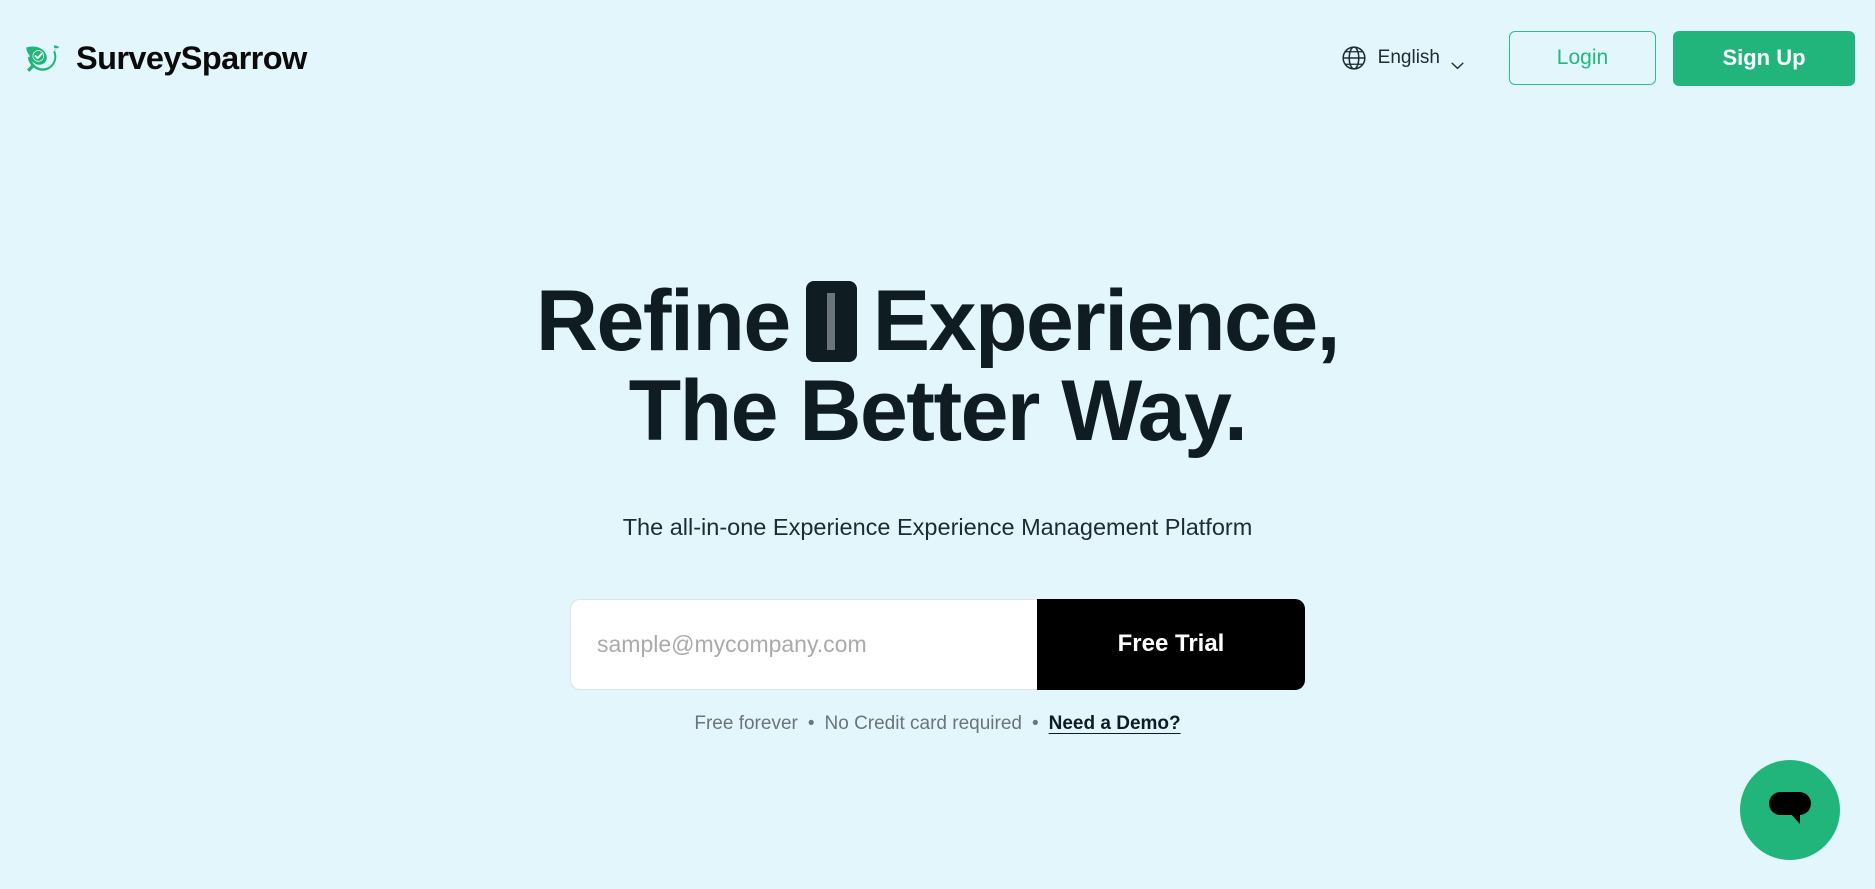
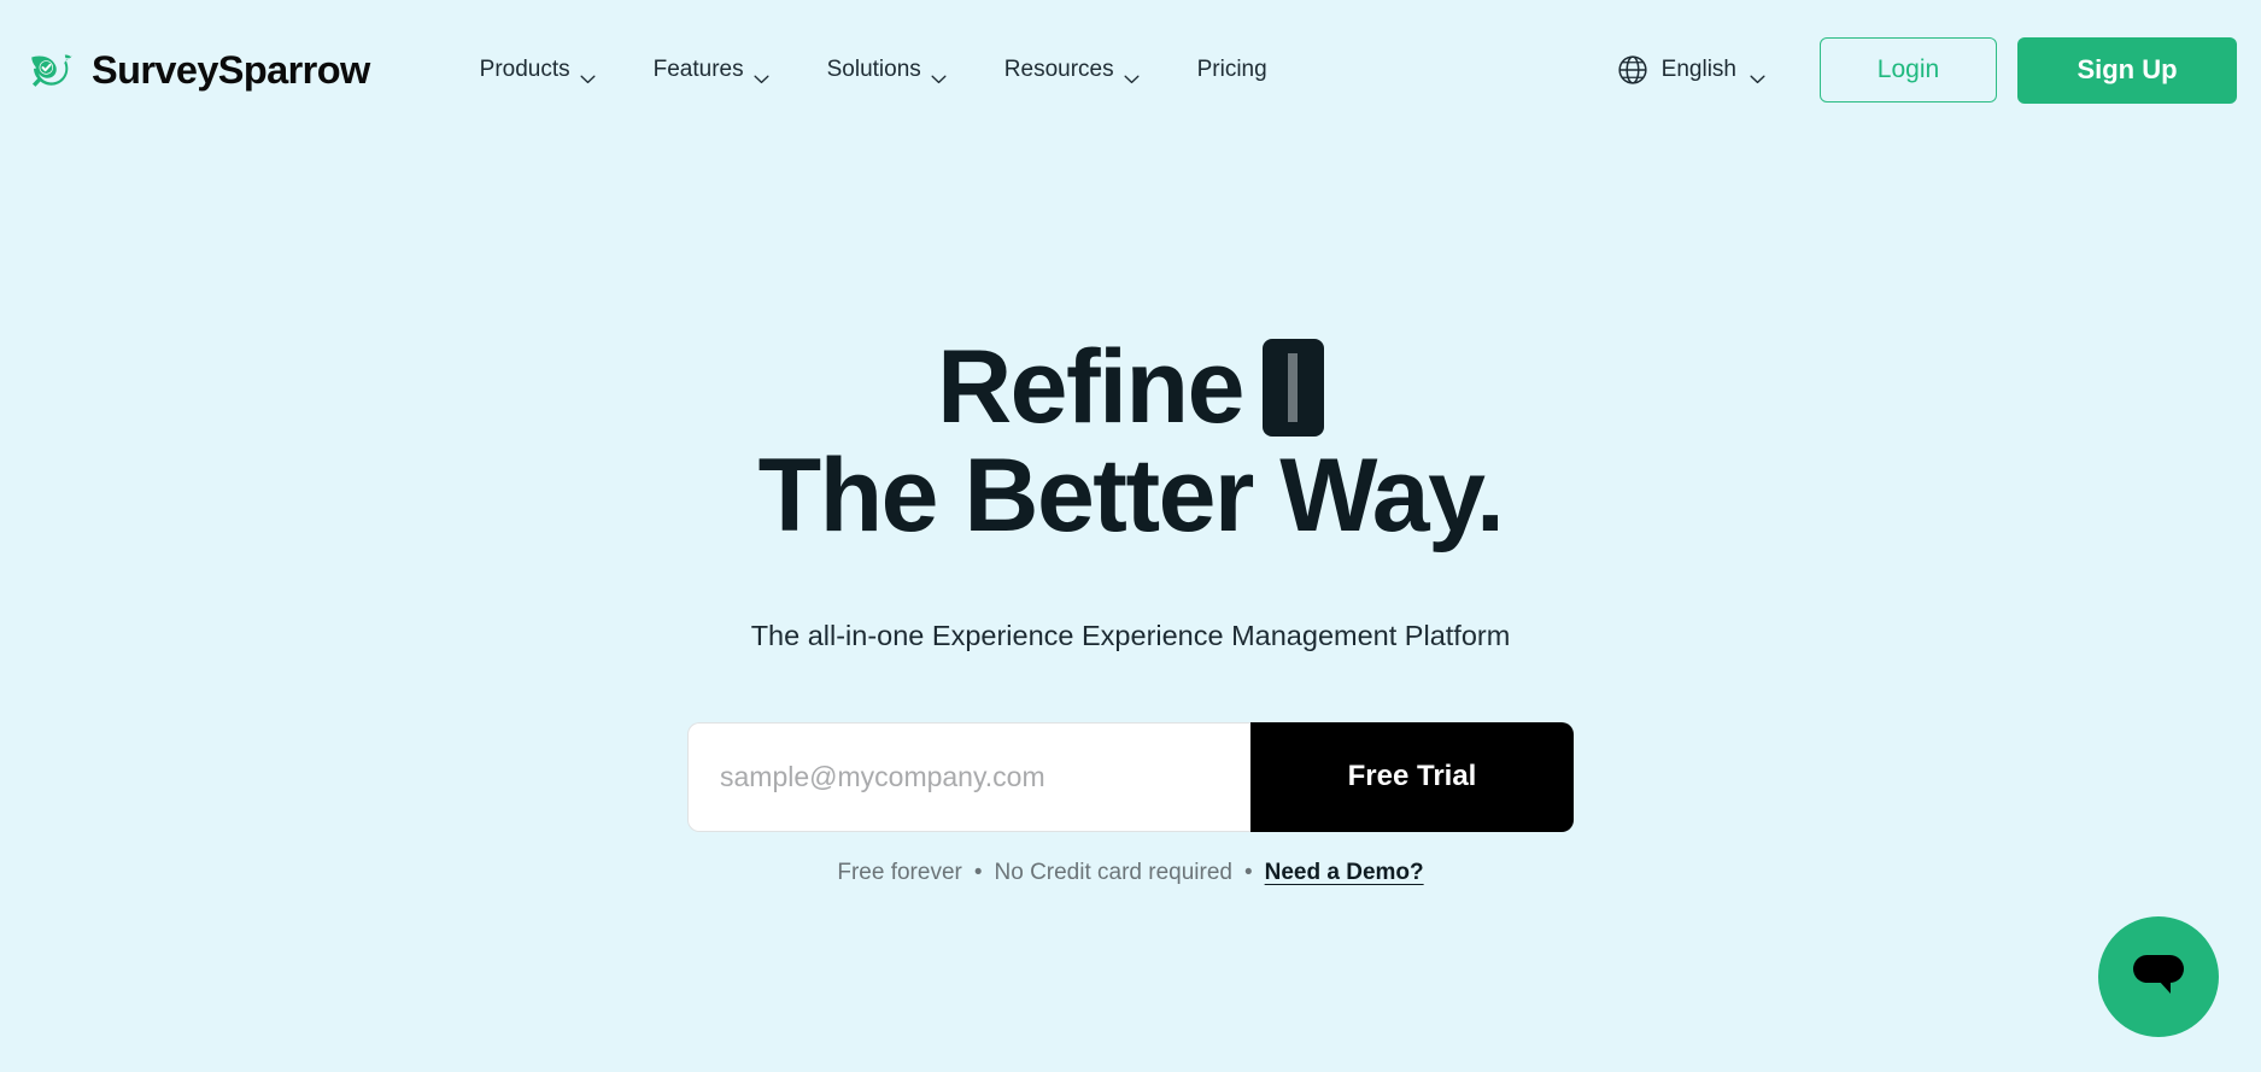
  SurveySparrow
+ Products
+ Features
+ Solutions
+ Resources
+ Pricing
  English
  Login
  Sign Up
  Refine
- Experience,
  The Better Way.
  The all-in-one Experience Experience Management Platform
  sample@mycompany.com
  Free Trial
  Free forever
  •
  No Credit card required
  •
  Need a Demo?
